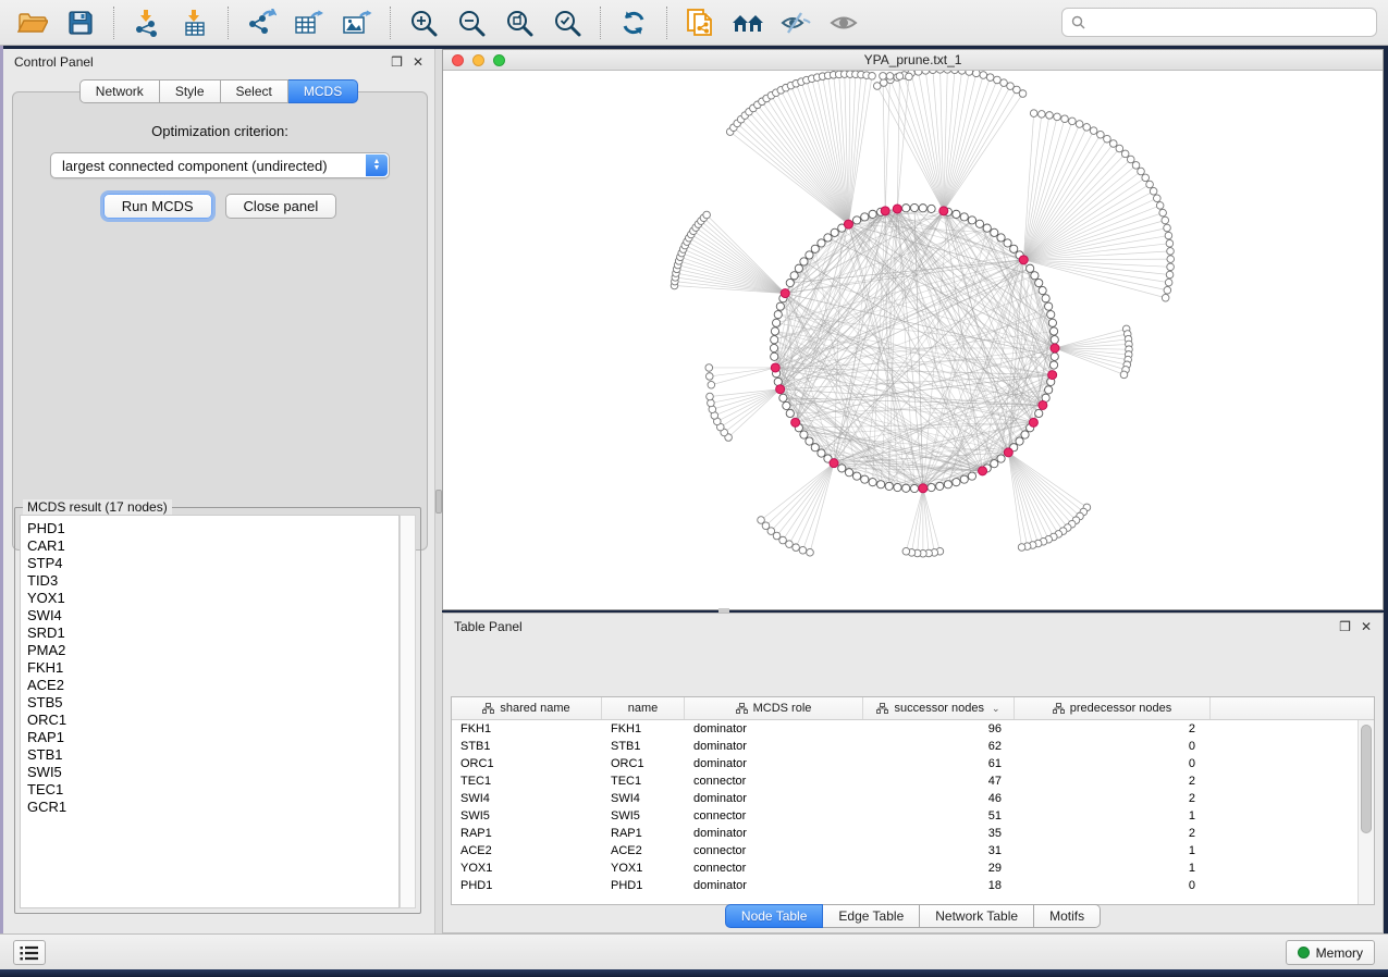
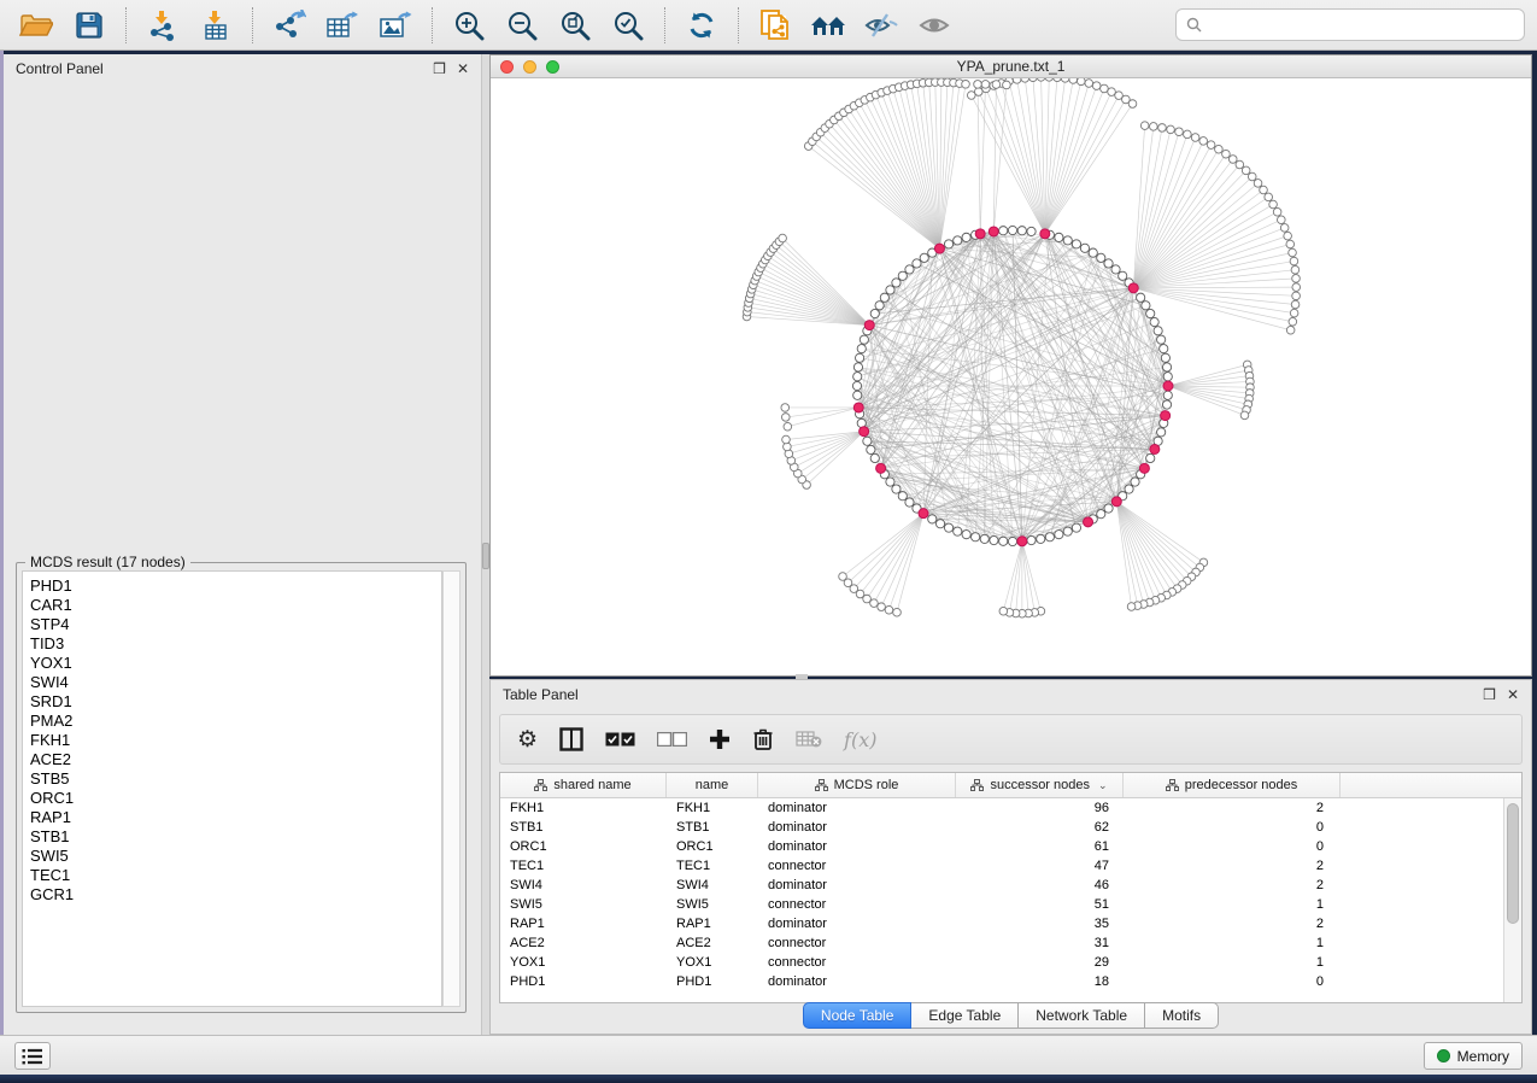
  Control Panel
  ❒
  ✕
- Optimization criterion:
- largest connected component (undirected)
- Run MCDS
- Close panel
- Network
- Style
- Select
- MCDS
  MCDS result (17 nodes)
  PHD1
  CAR1
  STP4
  TID3
  YOX1
  SWI4
  SRD1
  PMA2
  FKH1
  ACE2
  STB5
  ORC1
  RAP1
  STB1
  SWI5
  TEC1
  GCR1
  YPA_prune.txt_1
  Table Panel
  ❒
  ✕
+ ⚙
+ f(x)
  shared name
  name
  MCDS role
  successor nodes
  ⌄
  predecessor nodes
  FKH1
  FKH1
  dominator
  96
  2
  STB1
  STB1
  dominator
  62
  0
  ORC1
  ORC1
  dominator
  61
  0
  TEC1
  TEC1
  connector
  47
  2
  SWI4
  SWI4
  dominator
  46
  2
  SWI5
  SWI5
  connector
  51
  1
  RAP1
  RAP1
  dominator
  35
  2
  ACE2
  ACE2
  connector
  31
  1
  YOX1
  YOX1
  connector
  29
  1
  PHD1
  PHD1
  dominator
  18
  0
  Node Table
  Edge Table
  Network Table
  Motifs
  Memory
